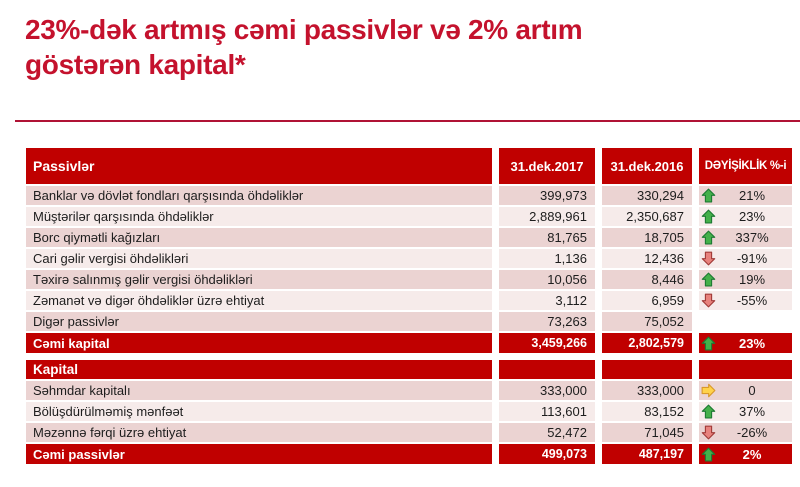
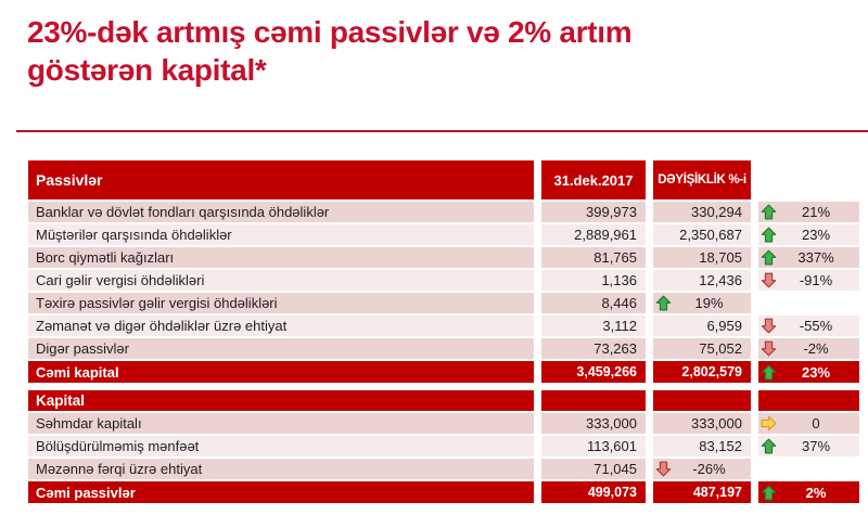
  23%-dək artmış cəmi passivlər və 2% artım
  göstərən kapital*
  Passivlər
  31.dek.2017
- 31.dek.2016
  DƏYİŞİKLİK %-i
  Banklar və dövlət fondları qarşısında öhdəliklər
  399,973
  330,294
  21%
  Müştərilər qarşısında öhdəliklər
  2,889,961
  2,350,687
  23%
  Borc qiymətli kağızları
  81,765
  18,705
  337%
  Cari gəlir vergisi öhdəlikləri
  1,136
  12,436
  -91%
- Təxirə salınmış gəlir vergisi öhdəlikləri
+ Təxirə passivlər gəlir vergisi öhdəlikləri
- 10,056
  8,446
  19%
  Zəmanət və digər öhdəliklər üzrə ehtiyat
  3,112
  6,959
  -55%
  Digər passivlər
  73,263
  75,052
+ -2%
  Cəmi kapital
  3,459,266
  2,802,579
  23%
  Kapital
  Səhmdar kapitalı
  333,000
  333,000
  0
  Bölüşdürülməmiş mənfəət
  113,601
  83,152
  37%
  Məzənnə fərqi üzrə ehtiyat
- 52,472
  71,045
  -26%
  Cəmi passivlər
  499,073
  487,197
  2%
